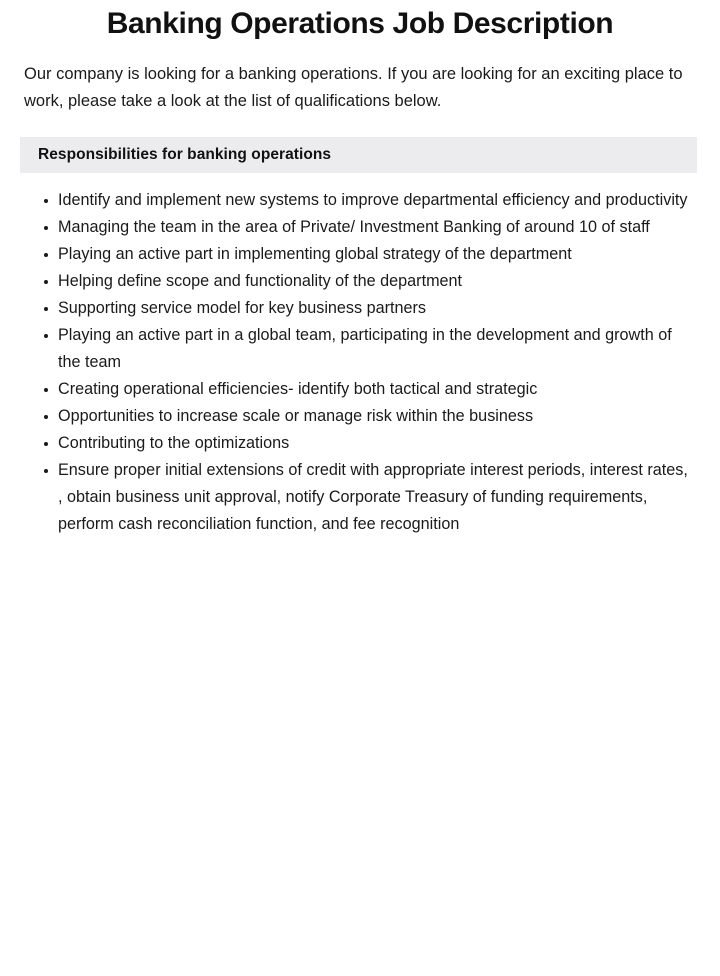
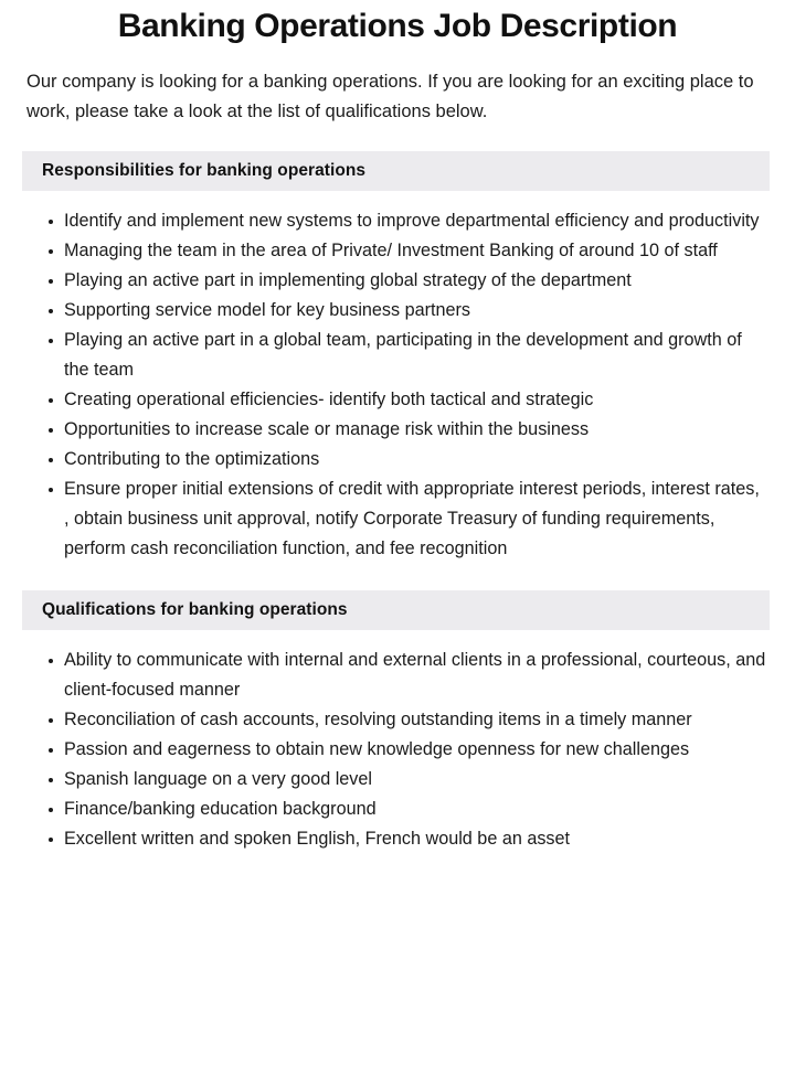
  Banking Operations Job Description
  Our company is looking for a banking operations. If you are looking for an exciting place to work, please take a look at the list of qualifications below.
  Responsibilities for banking operations
  Identify and implement new systems to improve departmental efficiency and productivity
  Managing the team in the area of Private/ Investment Banking of around 10 of staff
  Playing an active part in implementing global strategy of the department
- Helping define scope and functionality of the department
  Supporting service model for key business partners
  Playing an active part in a global team, participating in the development and growth of the team
  Creating operational efficiencies- identify both tactical and strategic
  Opportunities to increase scale or manage risk within the business
  Contributing to the optimizations
  Ensure proper initial extensions of credit with appropriate interest periods, interest rates, , obtain business unit approval, notify Corporate Treasury of funding requirements, perform cash reconciliation function, and fee recognition
+ Qualifications for banking operations
+ Ability to communicate with internal and external clients in a professional, courteous, and client-focused manner
+ Reconciliation of cash accounts, resolving outstanding items in a timely manner
+ Passion and eagerness to obtain new knowledge openness for new challenges
+ Spanish language on a very good level
+ Finance/banking education background
+ Excellent written and spoken English, French would be an asset
